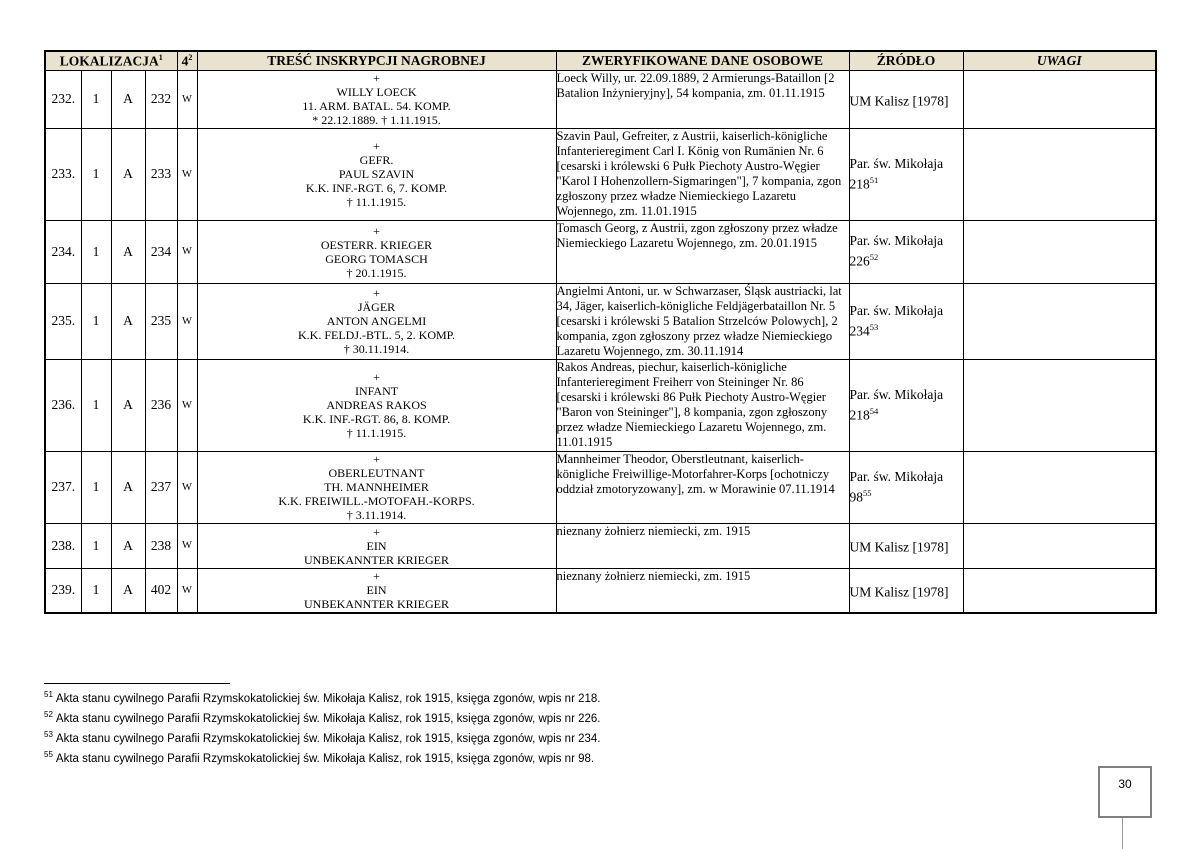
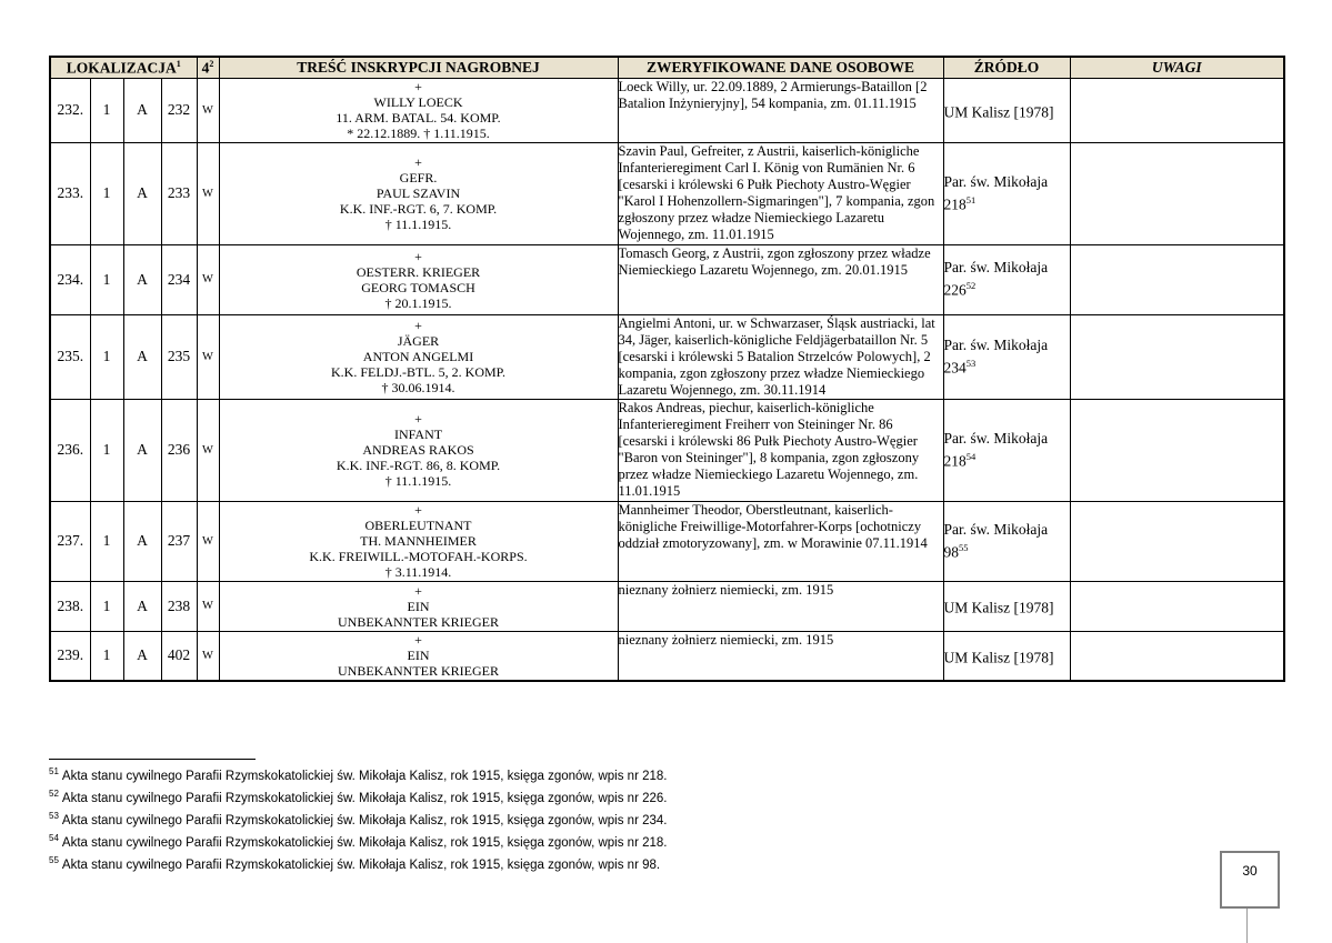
  LOKALIZACJA1	42	TREŚĆ INSKRYPCJI NAGROBNEJ	ZWERYFIKOWANE DANE OSOBOWE	ŹRÓDŁO	UWAGI
  232.	1	A	232	W	+ WILLY LOECK 11. ARM. BATAL. 54. KOMP. * 22.12.1889. † 1.11.1915.	Loeck Willy, ur. 22.09.1889, 2 Armierungs-Bataillon [2 Batalion Inżynieryjny], 54 kompania, zm. 01.11.1915	UM Kalisz [1978]
  233.	1	A	233	W	+ GEFR. PAUL SZAVIN K.K. INF.-RGT. 6, 7. KOMP. † 11.1.1915.	Szavin Paul, Gefreiter, z Austrii, kaiserlich-königliche Infanterieregiment Carl I. König von Rumänien Nr. 6 [cesarski i królewski 6 Pułk Piechoty Austro-Węgier "Karol I Hohenzollern-Sigmaringen"], 7 kompania, zgon zgłoszony przez władze Niemieckiego Lazaretu Wojennego, zm. 11.01.1915	Par. św. Mikołaja 21851
  234.	1	A	234	W	+ OESTERR. KRIEGER GEORG TOMASCH † 20.1.1915.	Tomasch Georg, z Austrii, zgon zgłoszony przez władze Niemieckiego Lazaretu Wojennego, zm. 20.01.1915	Par. św. Mikołaja 22652
- 235.	1	A	235	W	+ JÄGER ANTON ANGELMI K.K. FELDJ.-BTL. 5, 2. KOMP. † 30.11.1914.	Angielmi Antoni, ur. w Schwarzaser, Śląsk austriacki, lat 34, Jäger, kaiserlich-königliche Feldjägerbataillon Nr. 5 [cesarski i królewski 5 Batalion Strzelców Polowych], 2 kompania, zgon zgłoszony przez władze Niemieckiego Lazaretu Wojennego, zm. 30.11.1914	Par. św. Mikołaja 23453
+ 235.	1	A	235	W	+ JÄGER ANTON ANGELMI K.K. FELDJ.-BTL. 5, 2. KOMP. † 30.06.1914.	Angielmi Antoni, ur. w Schwarzaser, Śląsk austriacki, lat 34, Jäger, kaiserlich-königliche Feldjägerbataillon Nr. 5 [cesarski i królewski 5 Batalion Strzelców Polowych], 2 kompania, zgon zgłoszony przez władze Niemieckiego Lazaretu Wojennego, zm. 30.11.1914	Par. św. Mikołaja 23453
  236.	1	A	236	W	+ INFANT ANDREAS RAKOS K.K. INF.-RGT. 86, 8. KOMP. † 11.1.1915.	Rakos Andreas, piechur, kaiserlich-königliche Infanterieregiment Freiherr von Steininger Nr. 86 [cesarski i królewski 86 Pułk Piechoty Austro-Węgier "Baron von Steininger"], 8 kompania, zgon zgłoszony przez władze Niemieckiego Lazaretu Wojennego, zm. 11.01.1915	Par. św. Mikołaja 21854
  237.	1	A	237	W	+ OBERLEUTNANT TH. MANNHEIMER K.K. FREIWILL.-MOTOFAH.-KORPS. † 3.11.1914.	Mannheimer Theodor, Oberstleutnant, kaiserlich-königliche Freiwillige-Motorfahrer-Korps [ochotniczy oddział zmotoryzowany], zm. w Morawinie 07.11.1914	Par. św. Mikołaja 9855
  238.	1	A	238	W	+ EIN UNBEKANNTER KRIEGER	nieznany żołnierz niemiecki, zm. 1915	UM Kalisz [1978]
  239.	1	A	402	W	+ EIN UNBEKANNTER KRIEGER	nieznany żołnierz niemiecki, zm. 1915	UM Kalisz [1978]
  51 Akta stanu cywilnego Parafii Rzymskokatolickiej św. Mikołaja Kalisz, rok 1915, księga zgonów, wpis nr 218.
  52 Akta stanu cywilnego Parafii Rzymskokatolickiej św. Mikołaja Kalisz, rok 1915, księga zgonów, wpis nr 226.
  53 Akta stanu cywilnego Parafii Rzymskokatolickiej św. Mikołaja Kalisz, rok 1915, księga zgonów, wpis nr 234.
+ 54 Akta stanu cywilnego Parafii Rzymskokatolickiej św. Mikołaja Kalisz, rok 1915, księga zgonów, wpis nr 218.
  55 Akta stanu cywilnego Parafii Rzymskokatolickiej św. Mikołaja Kalisz, rok 1915, księga zgonów, wpis nr 98.
  30
